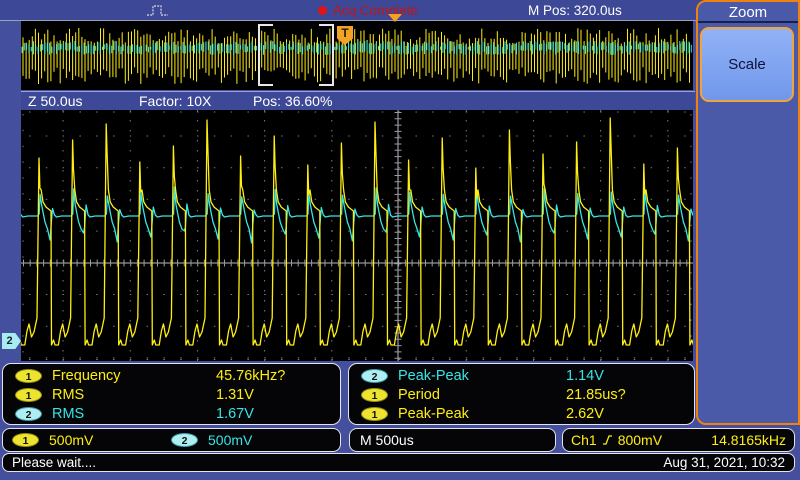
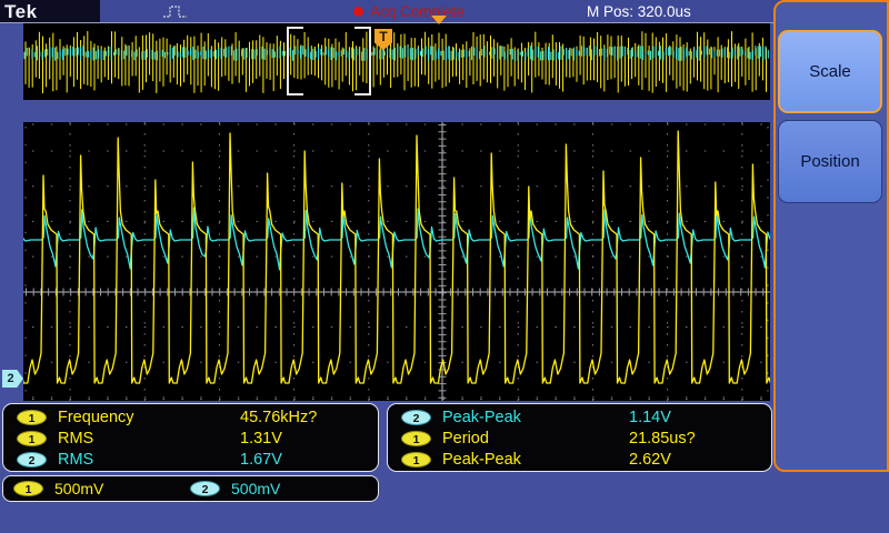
+ Tek
  Acq Complete
  M Pos: 320.0us
  T
- Z 50.0us
- Factor: 10X
- Pos: 36.60%
  2
  1
  Frequency
  45.76kHz?
  1
  RMS
  1.31V
  2
  RMS
  1.67V
  2
  Peak-Peak
  1.14V
  1
  Period
  21.85us?
  1
  Peak-Peak
  2.62V
  1
  500mV
  2
  500mV
- M 500us
- Ch1
- 800mV
- 14.8165kHz
- Please wait....
- Aug 31, 2021, 10:32
- Zoom
  Scale
+ Position
